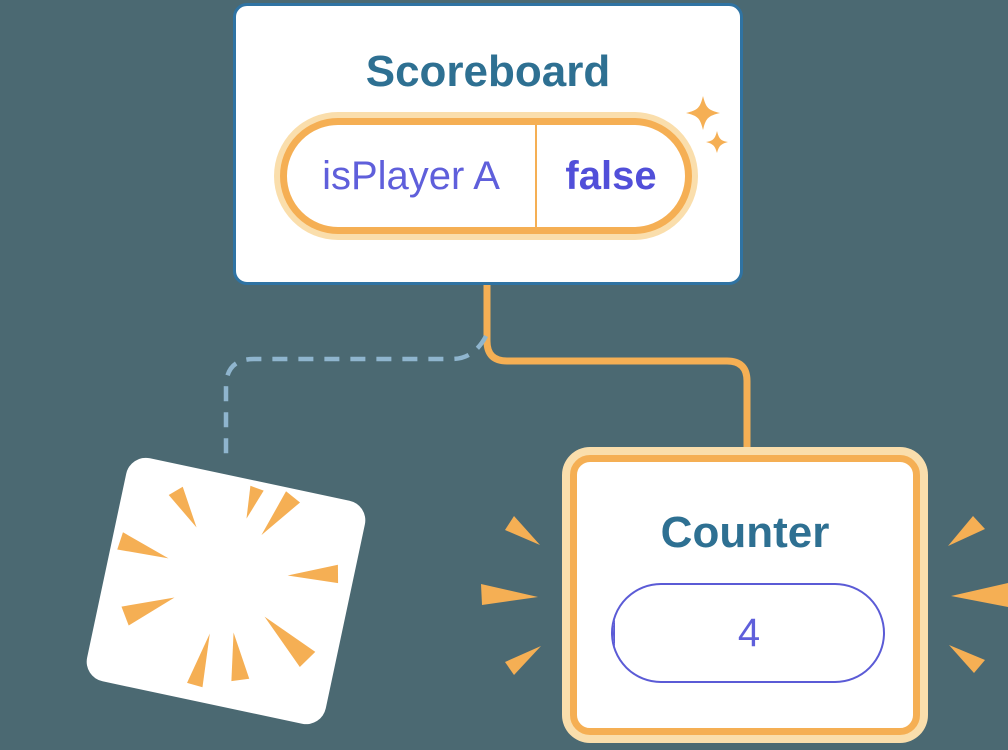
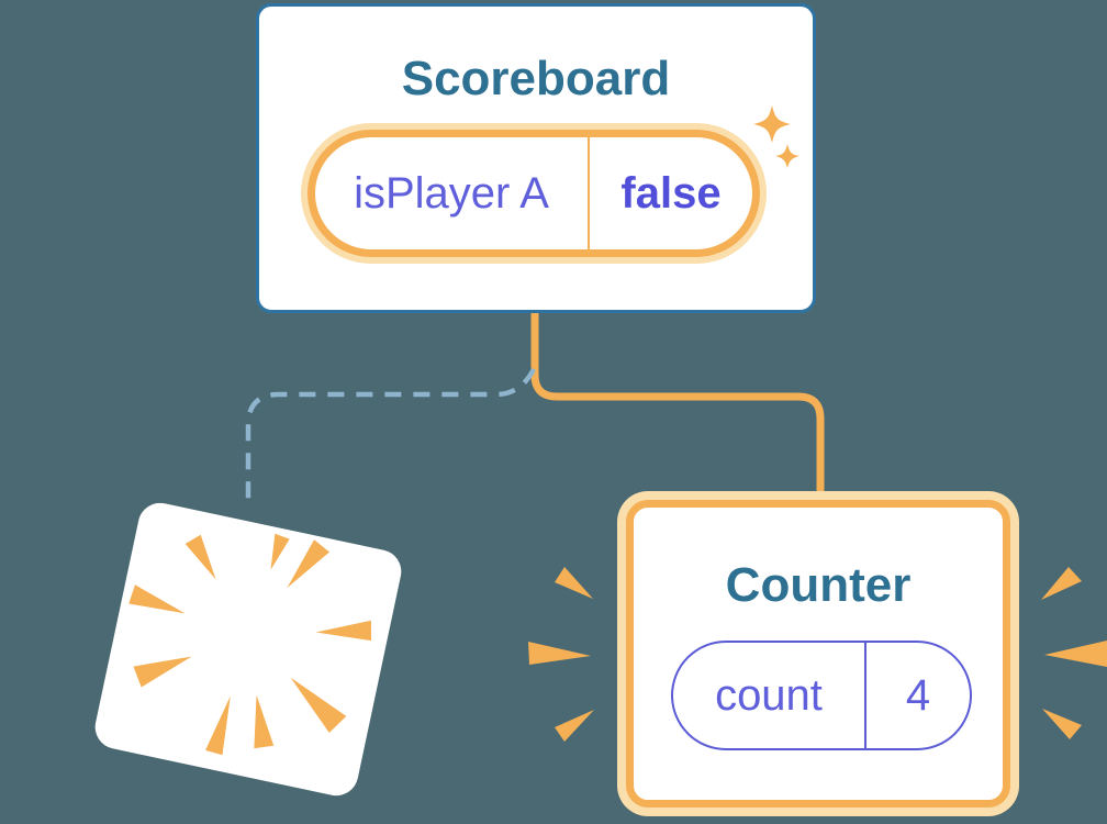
  Scoreboard
  isPlayer A
  false
  Counter
+ count
  4
